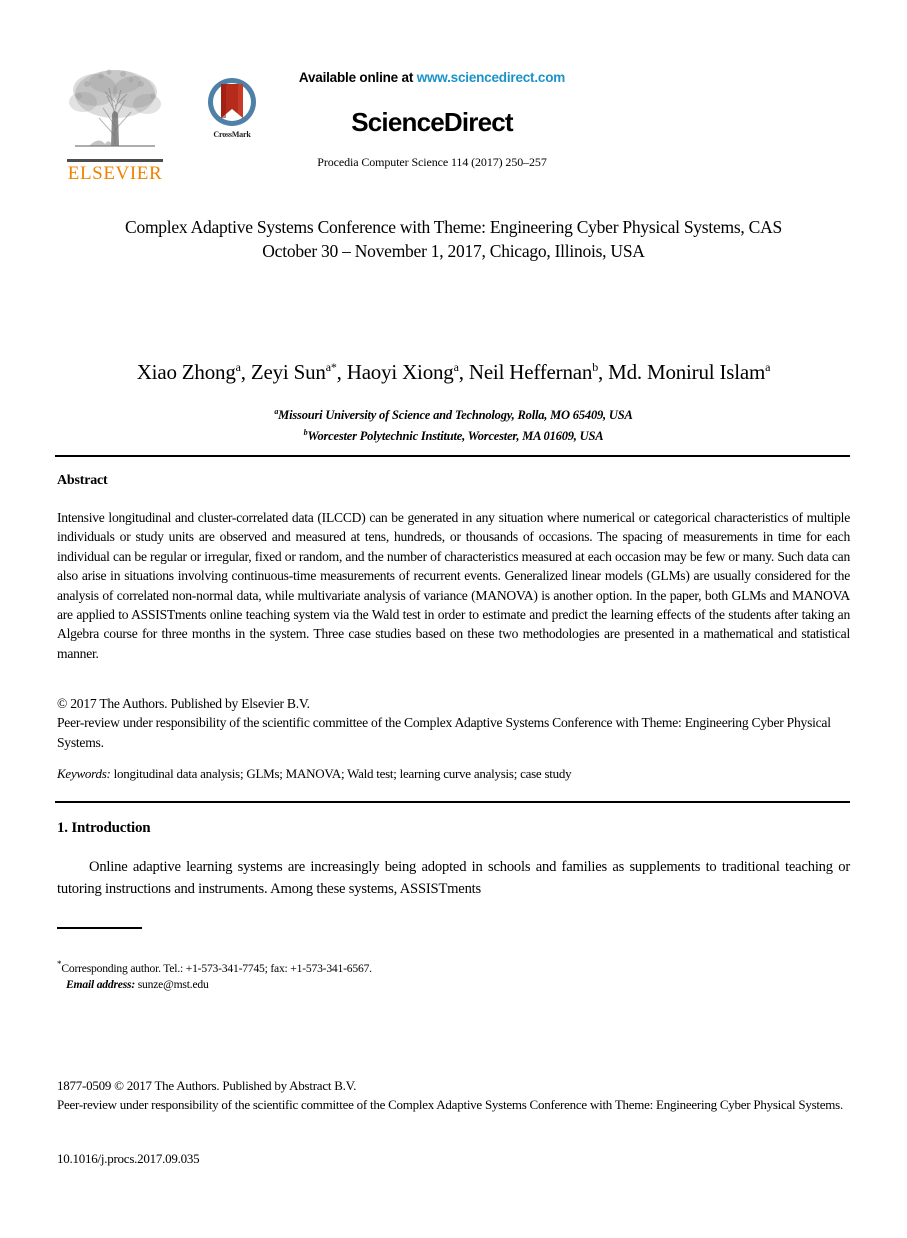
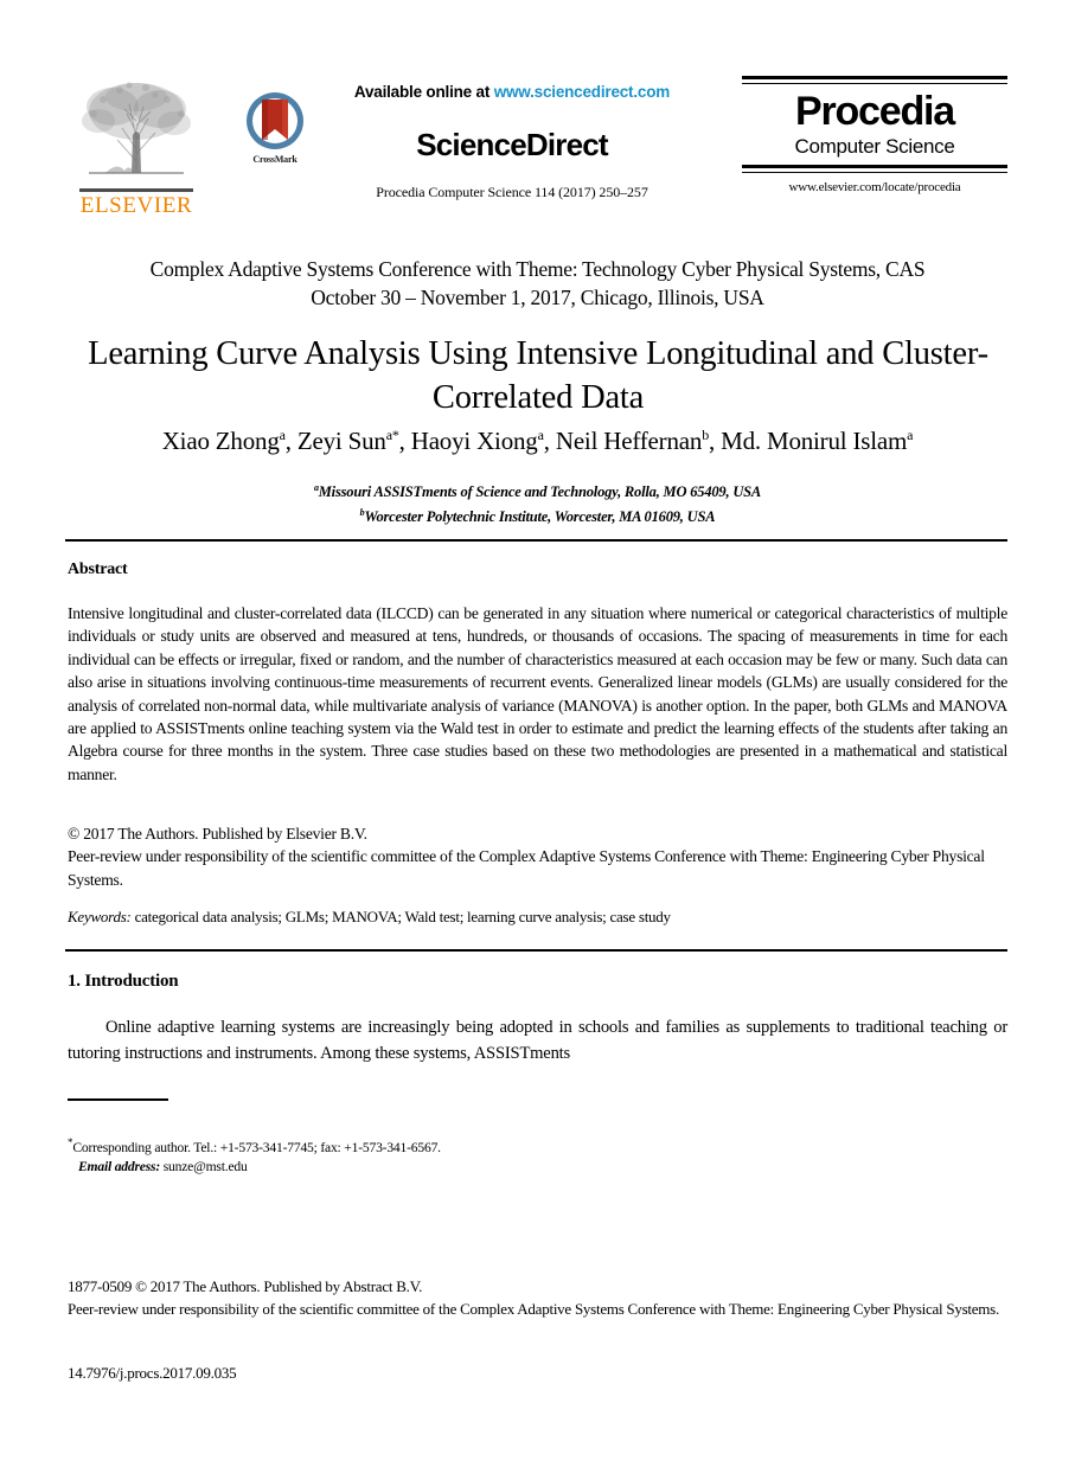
  ELSEVIER
  CrossMark
  Available online at www.sciencedirect.com
  ScienceDirect
  Procedia Computer Science 114 (2017) 250–257
+ Procedia
+ Computer Science
+ www.elsevier.com/locate/procedia
- Complex Adaptive Systems Conference with Theme: Engineering Cyber Physical Systems, CAS
+ Complex Adaptive Systems Conference with Theme: Technology Cyber Physical Systems, CAS
  October 30 – November 1, 2017, Chicago, Illinois, USA
+ Learning Curve Analysis Using Intensive Longitudinal and Cluster-Correlated Data
  Xiao Zhonga, Zeyi Suna*, Haoyi Xionga, Neil Heffernanb, Md. Monirul Islama
- aMissouri University of Science and Technology, Rolla, MO 65409, USA
+ aMissouri ASSISTments of Science and Technology, Rolla, MO 65409, USA
  bWorcester Polytechnic Institute, Worcester, MA 01609, USA
  Abstract
- Intensive longitudinal and cluster-correlated data (ILCCD) can be generated in any situation where numerical or categorical characteristics of multiple individuals or study units are observed and measured at tens, hundreds, or thousands of occasions. The spacing of measurements in time for each individual can be regular or irregular, fixed or random, and the number of characteristics measured at each occasion may be few or many. Such data can also arise in situations involving continuous-time measurements of recurrent events. Generalized linear models (GLMs) are usually considered for the analysis of correlated non-normal data, while multivariate analysis of variance (MANOVA) is another option. In the paper, both GLMs and MANOVA are applied to ASSISTments online teaching system via the Wald test in order to estimate and predict the learning effects of the students after taking an Algebra course for three months in the system. Three case studies based on these two methodologies are presented in a mathematical and statistical manner.
+ Intensive longitudinal and cluster-correlated data (ILCCD) can be generated in any situation where numerical or categorical characteristics of multiple individuals or study units are observed and measured at tens, hundreds, or thousands of occasions. The spacing of measurements in time for each individual can be effects or irregular, fixed or random, and the number of characteristics measured at each occasion may be few or many. Such data can also arise in situations involving continuous-time measurements of recurrent events. Generalized linear models (GLMs) are usually considered for the analysis of correlated non-normal data, while multivariate analysis of variance (MANOVA) is another option. In the paper, both GLMs and MANOVA are applied to ASSISTments online teaching system via the Wald test in order to estimate and predict the learning effects of the students after taking an Algebra course for three months in the system. Three case studies based on these two methodologies are presented in a mathematical and statistical manner.
  © 2017 The Authors. Published by Elsevier B.V.
  Peer-review under responsibility of the scientific committee of the Complex Adaptive Systems Conference with Theme: Engineering Cyber Physical Systems.
- Keywords: longitudinal data analysis; GLMs; MANOVA; Wald test; learning curve analysis; case study
+ Keywords: categorical data analysis; GLMs; MANOVA; Wald test; learning curve analysis; case study
  1. Introduction
  Online adaptive learning systems are increasingly being adopted in schools and families as supplements to traditional teaching or tutoring instructions and instruments. Among these systems, ASSISTments
  *Corresponding author. Tel.: +1-573-341-7745; fax: +1-573-341-6567.
  Email address: sunze@mst.edu
  1877-0509 © 2017 The Authors. Published by Abstract B.V.
  Peer-review under responsibility of the scientific committee of the Complex Adaptive Systems Conference with Theme: Engineering Cyber Physical Systems.
- 10.1016/j.procs.2017.09.035
+ 14.7976/j.procs.2017.09.035
